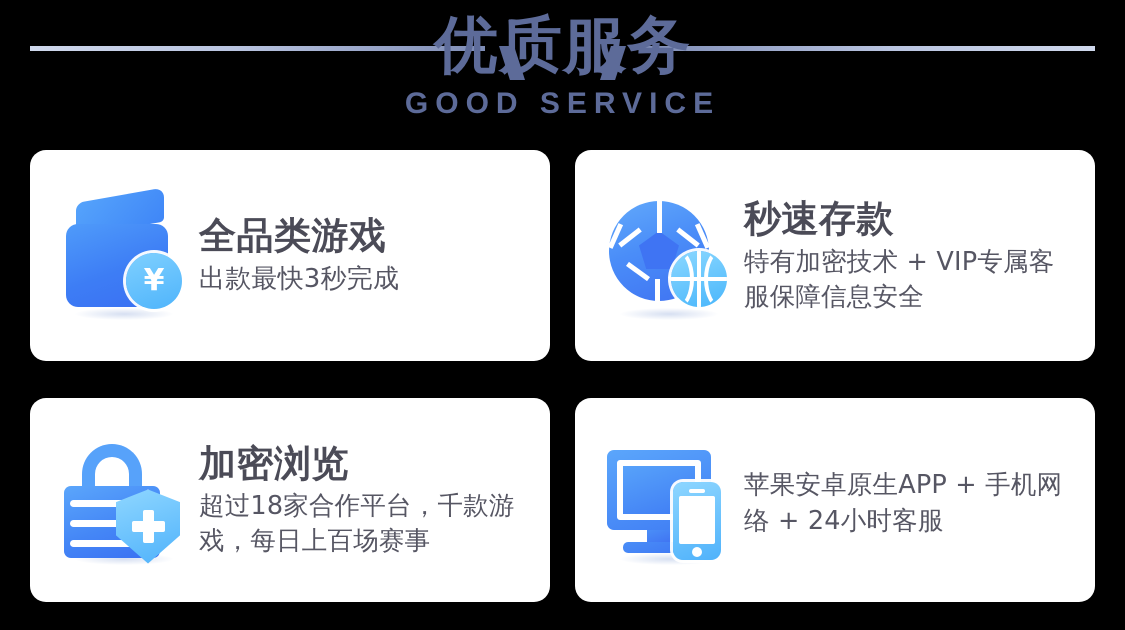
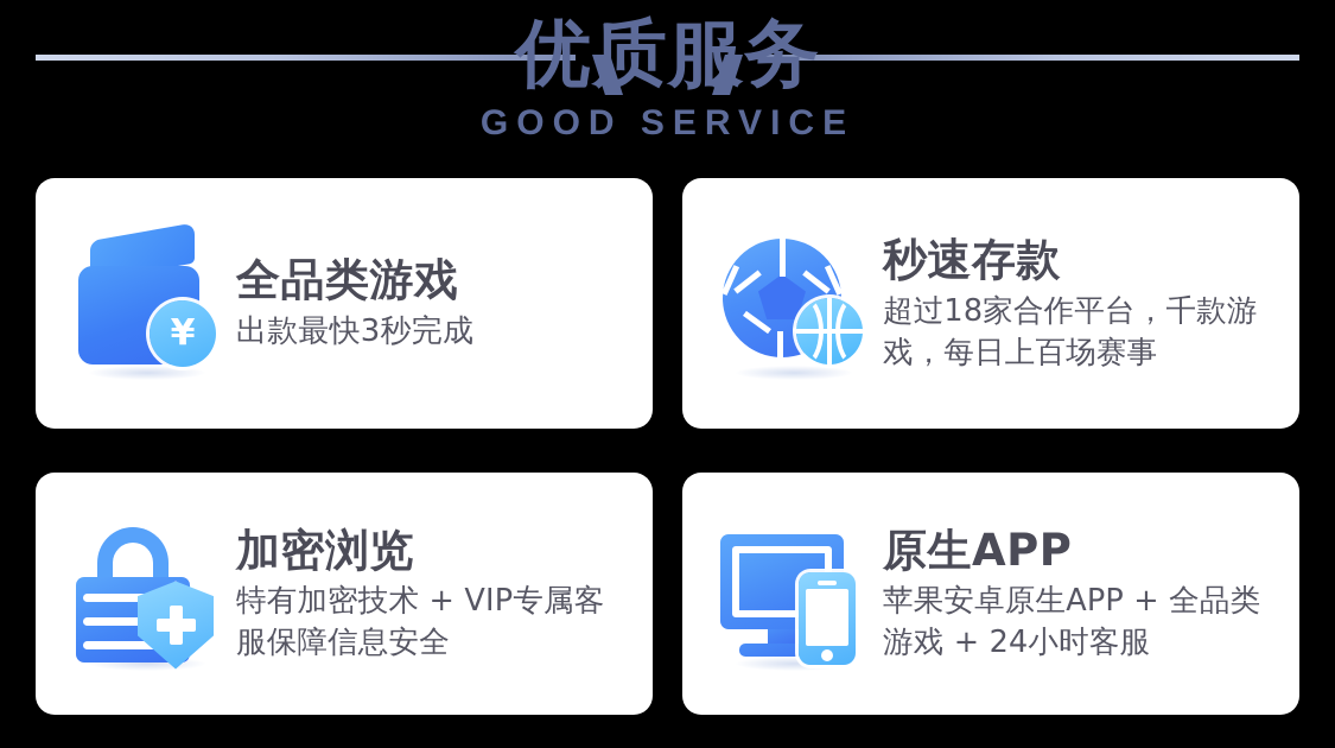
  优质服务
  GOOD SERVICE
  ¥
  全品类游戏
  出款最快3秒完成
  秒速存款
- 特有加密技术 + VIP专属客服保障信息安全
+ 超过18家合作平台，千款游戏，每日上百场赛事
  加密浏览
- 超过18家合作平台，千款游戏，每日上百场赛事
+ 特有加密技术 + VIP专属客服保障信息安全
+ 原生APP
- 苹果安卓原生APP + 手机网络 + 24小时客服
+ 苹果安卓原生APP + 全品类游戏 + 24小时客服
